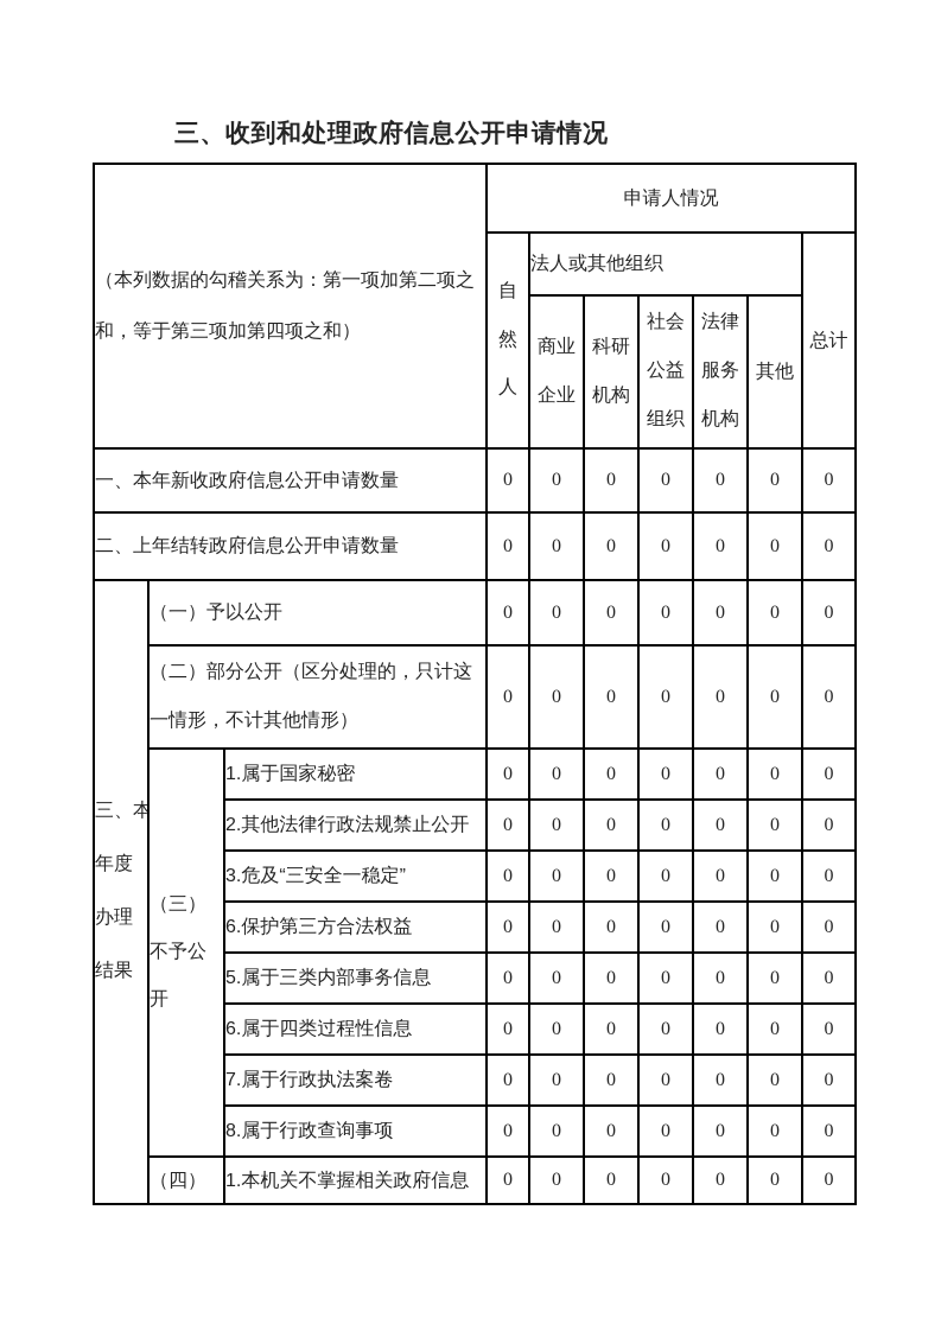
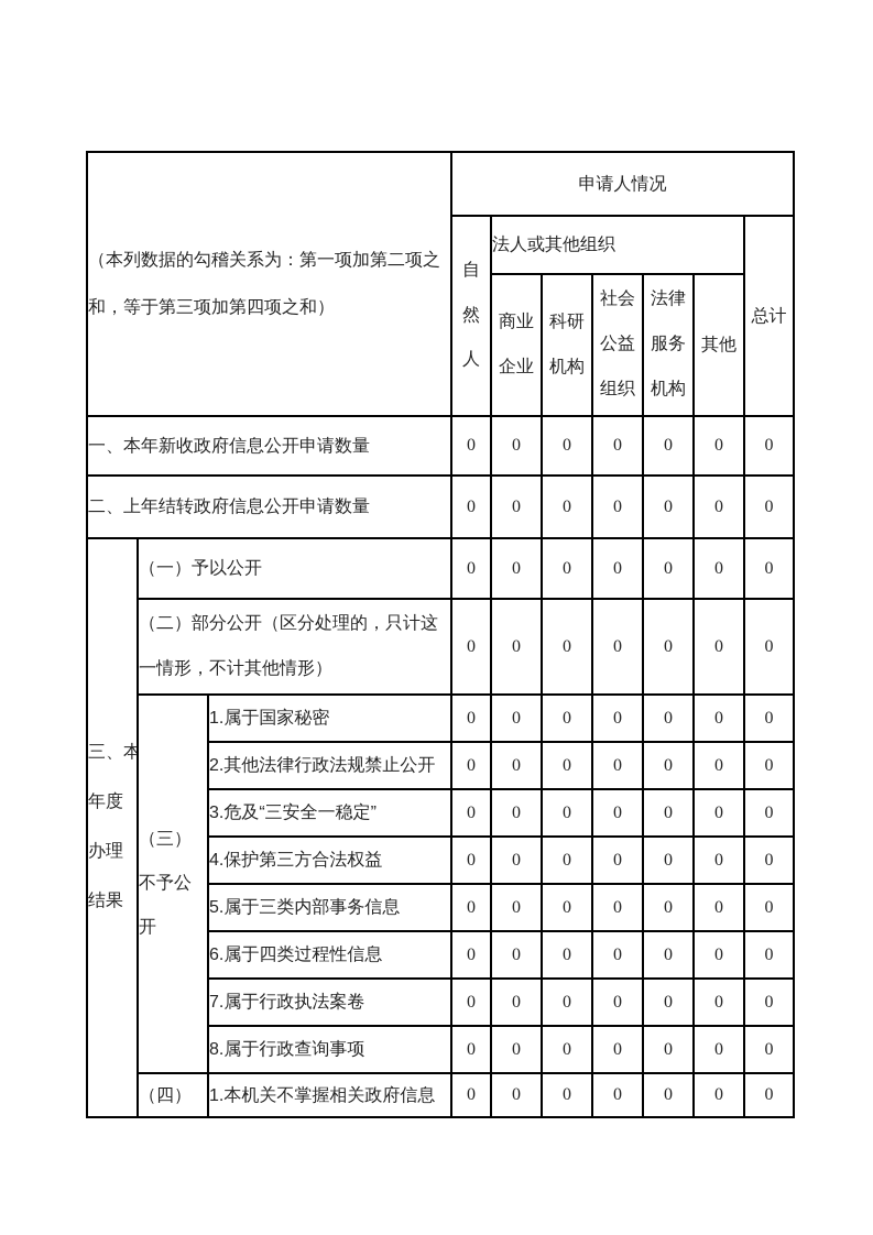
- 三、收到和处理政府信息公开申请情况
  （本列数据的勾稽关系为：第一项加第二项之 和，等于第三项加第四项之和）	申请人情况
  自 然 人	法人或其他组织	总计
  商业 企业	科研 机构	社会 公益 组织	法律 服务 机构	其他
  一、本年新收政府信息公开申请数量	0	0	0	0	0	0	0
  二、上年结转政府信息公开申请数量	0	0	0	0	0	0	0
  三、本 年度 办理 结果	（一）予以公开	0	0	0	0	0	0	0
  （二）部分公开（区分处理的，只计这 一情形，不计其他情形）	0	0	0	0	0	0	0
  （三） 不予公 开	1.属于国家秘密	0	0	0	0	0	0	0
  2.其他法律行政法规禁止公开	0	0	0	0	0	0	0
  3.危及“三安全一稳定”	0	0	0	0	0	0	0
- 6.保护第三方合法权益	0	0	0	0	0	0	0
+ 4.保护第三方合法权益	0	0	0	0	0	0	0
  5.属于三类内部事务信息	0	0	0	0	0	0	0
  6.属于四类过程性信息	0	0	0	0	0	0	0
  7.属于行政执法案卷	0	0	0	0	0	0	0
  8.属于行政查询事项	0	0	0	0	0	0	0
  （四）	1.本机关不掌握相关政府信息	0	0	0	0	0	0	0
